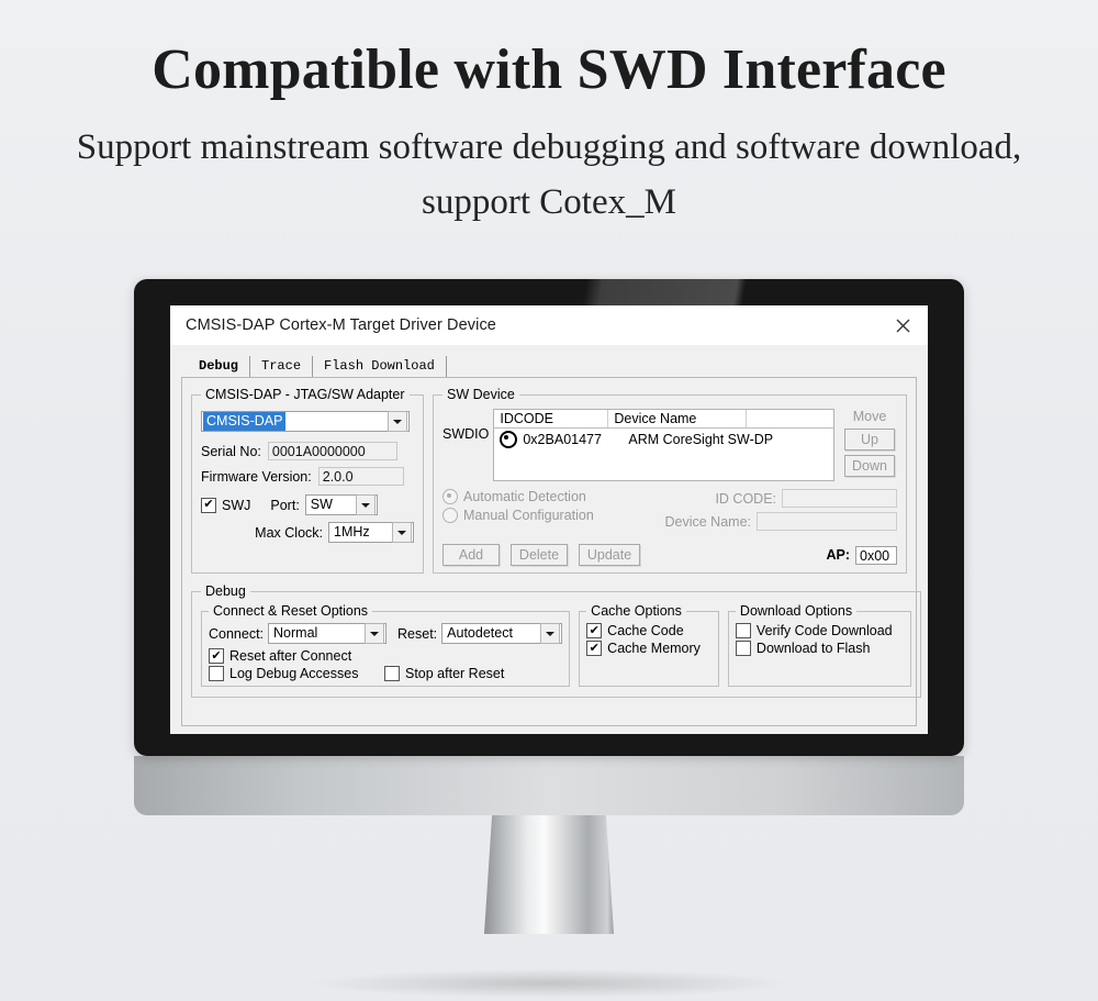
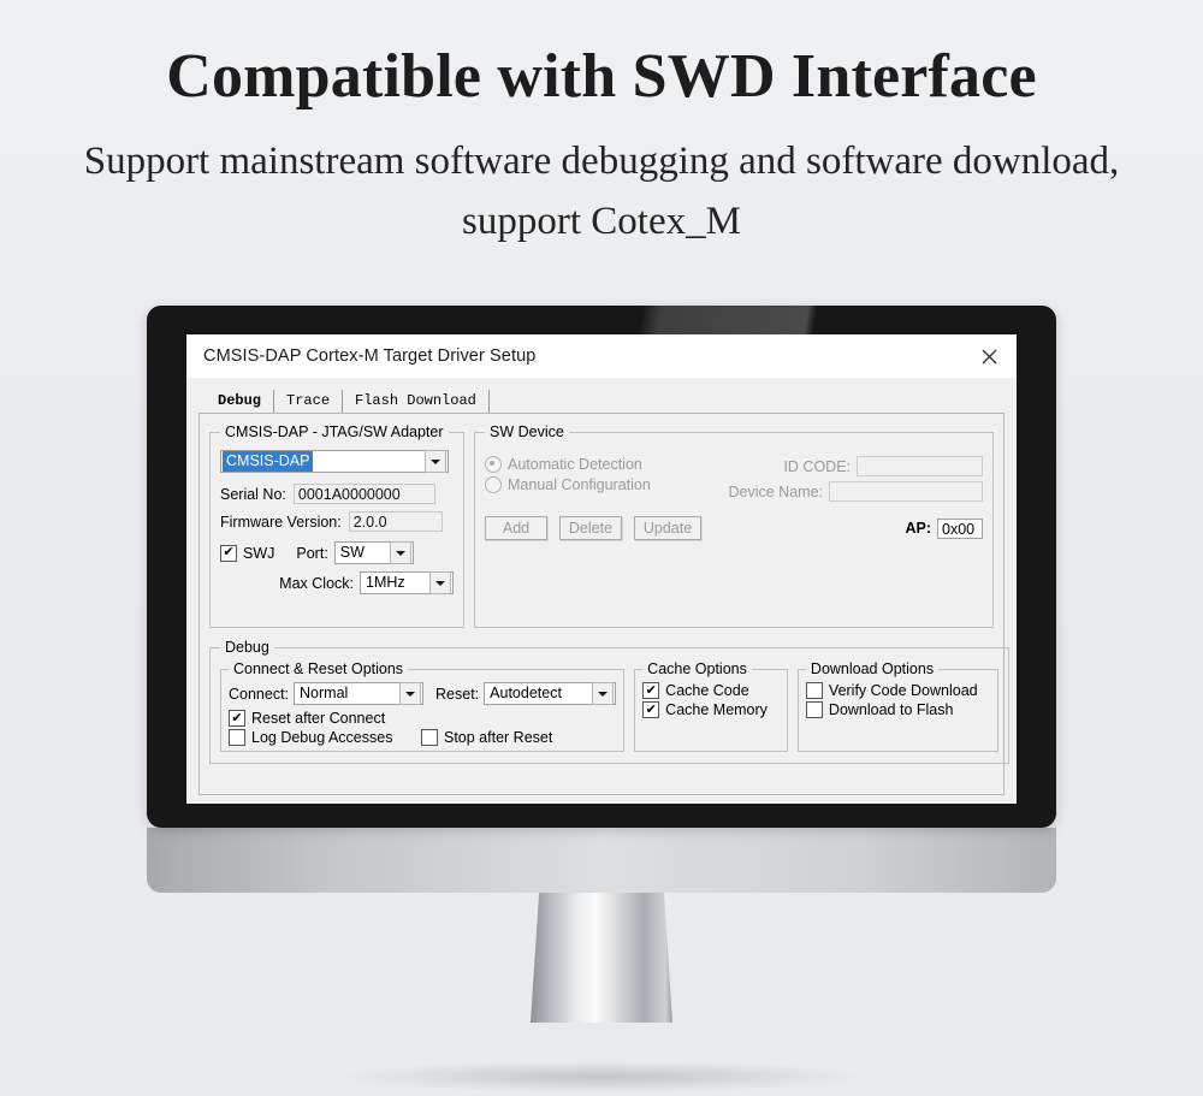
  Compatible with SWD Interface
  Support mainstream software debugging and software download, support Cotex_M
- CMSIS-DAP Cortex-M Target Driver Device
+ CMSIS-DAP Cortex-M Target Driver Setup
  Debug
  Trace
  Flash Download
  CMSIS-DAP - JTAG/SW Adapter
  CMSIS-DAP
  Serial No:
  0001A0000000
  Firmware Version:
  2.0.0
  ✔
  SWJ
  Port:
  SW
  Max Clock:
  1MHz
  SW Device
- SWDIO
- IDCODE
- Device Name
- 0x2BA01477
- ARM CoreSight SW-DP
- Move
- Up
- Down
  Automatic Detection
  Manual Configuration
  ID CODE:
  Device Name:
  Add
  Delete
  Update
  AP:
  0x00
  Debug
  Connect & Reset Options
  Connect:
  Normal
  Reset:
  Autodetect
  ✔
  Reset after Connect
  Log Debug Accesses
  Stop after Reset
  Cache Options
  ✔
  Cache Code
  ✔
  Cache Memory
  Download Options
  Verify Code Download
  Download to Flash
